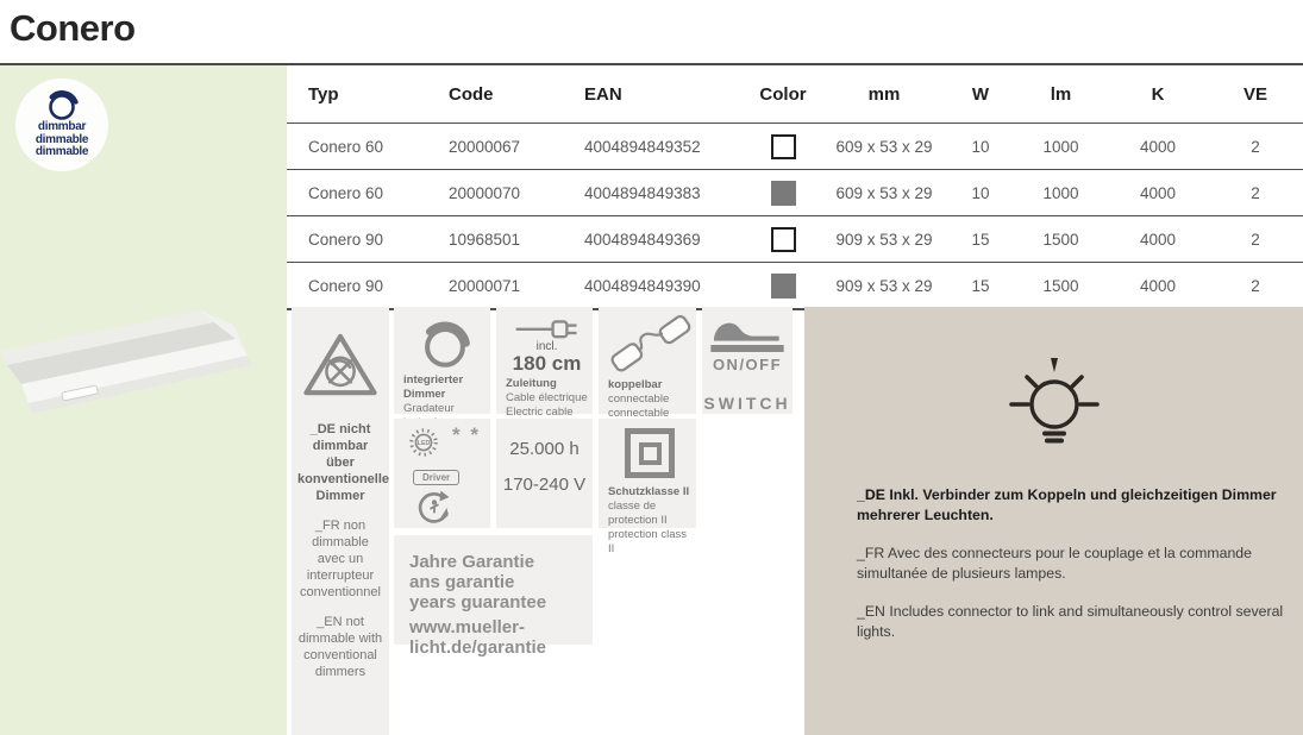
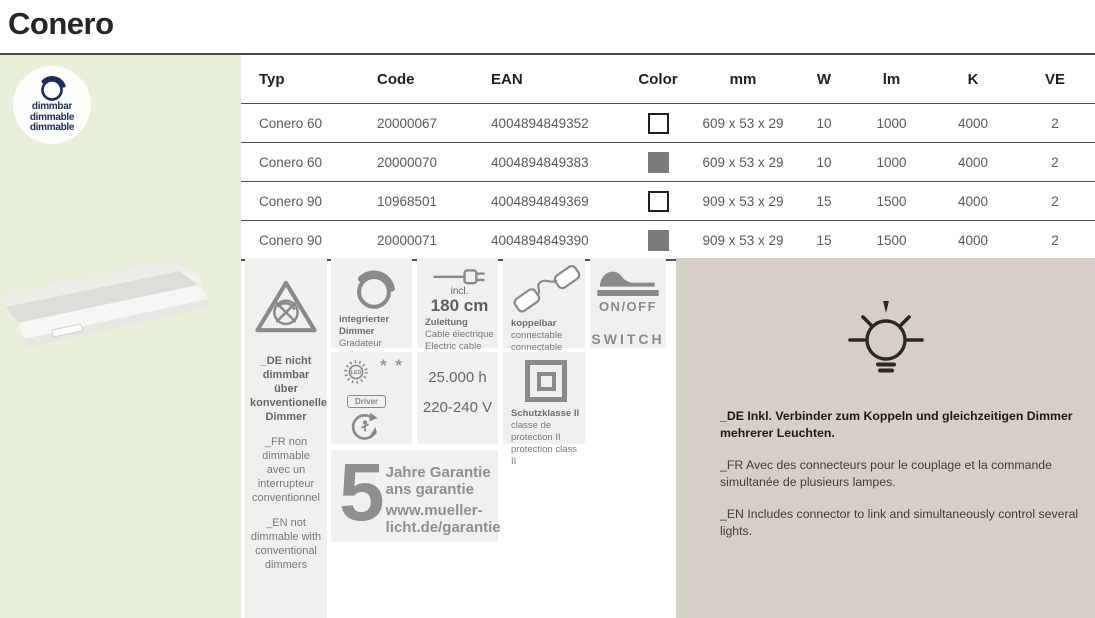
  Conero
  dimmbar
  dimmable
  dimmable
  Typ	Code	EAN	Color	mm	W	lm	K	VE
  Conero 60	20000067	4004894849352		609 x 53 x 29	10	1000	4000	2
  Conero 60	20000070	4004894849383		609 x 53 x 29	10	1000	4000	2
  Conero 90	10968501	4004894849369		909 x 53 x 29	15	1500	4000	2
  Conero 90	20000071	4004894849390		909 x 53 x 29	15	1500	4000	2
  _DE nicht dimmbar über konventionelle Dimmer
  _FR non dimmable avec un interrupteur conventionnel
  _EN not dimmable with conventional dimmers
  integrierter Dimmer
  incl.
  180 cm
  Zuleitung
  Cable électrique
  Electric cable
  koppelbar
  connectable
  connectable
  ON/OFF
  SWITCH
  * *
  Driver
  25.000 h
- 170-240 V
+ 220-240 V
  Schutzklasse II
  classe de protection II
  protection class II
+ 5
  Jahre Garantie
  ans garantie
- years guarantee
  www.mueller-licht.de/garantie
  _DE Inkl. Verbinder zum Koppeln und gleichzeitigen Dimmer mehrerer Leuchten.
  _FR Avec des connecteurs pour le couplage et la commande simultanée de plusieurs lampes.
  _EN Includes connector to link and simultaneously control several lights.
